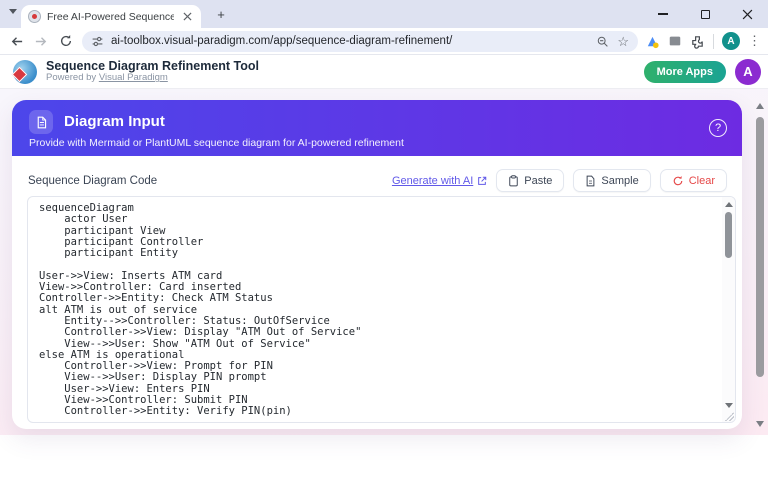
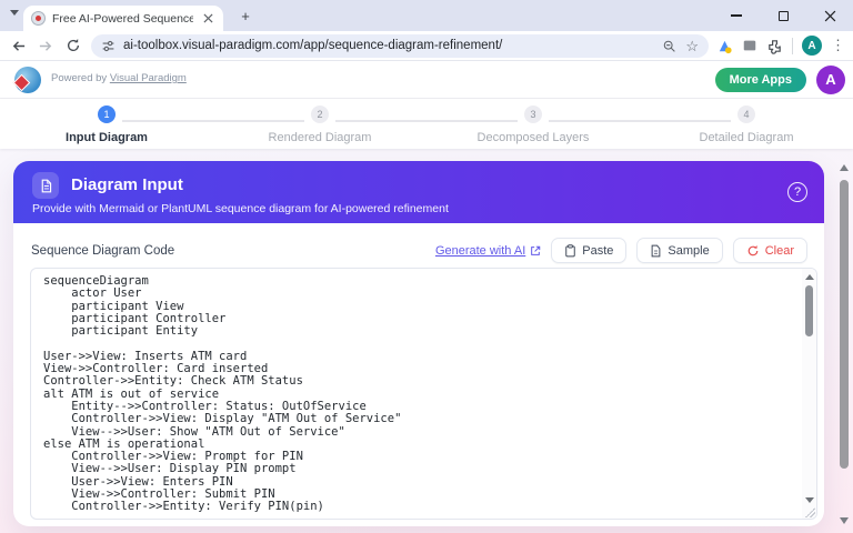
  Free AI-Powered Sequence
  +
  ai-toolbox.visual-paradigm.com/app/sequence-diagram-refinement/
  ☆
  A
  ⋮
- Sequence Diagram Refinement Tool
  Powered by Visual Paradigm
  More Apps
  A
+ 1
+ Input Diagram
+ 2
+ Rendered Diagram
+ 3
+ Decomposed Layers
+ 4
+ Detailed Diagram
  Diagram Input
  Provide with Mermaid or PlantUML sequence diagram for AI-powered refinement
  ?
  Sequence Diagram Code
  Generate with AI
  Paste
  Sample
  Clear
  sequenceDiagram
  actor User
  participant View
  participant Controller
  participant Entity
  User->>View: Inserts ATM card
  View->>Controller: Card inserted
  Controller->>Entity: Check ATM Status
  alt ATM is out of service
  Entity-->>Controller: Status: OutOfService
  Controller->>View: Display "ATM Out of Service"
  View-->>User: Show "ATM Out of Service"
  else ATM is operational
  Controller->>View: Prompt for PIN
  View-->>User: Display PIN prompt
  User->>View: Enters PIN
  View->>Controller: Submit PIN
  Controller->>Entity: Verify PIN(pin)
